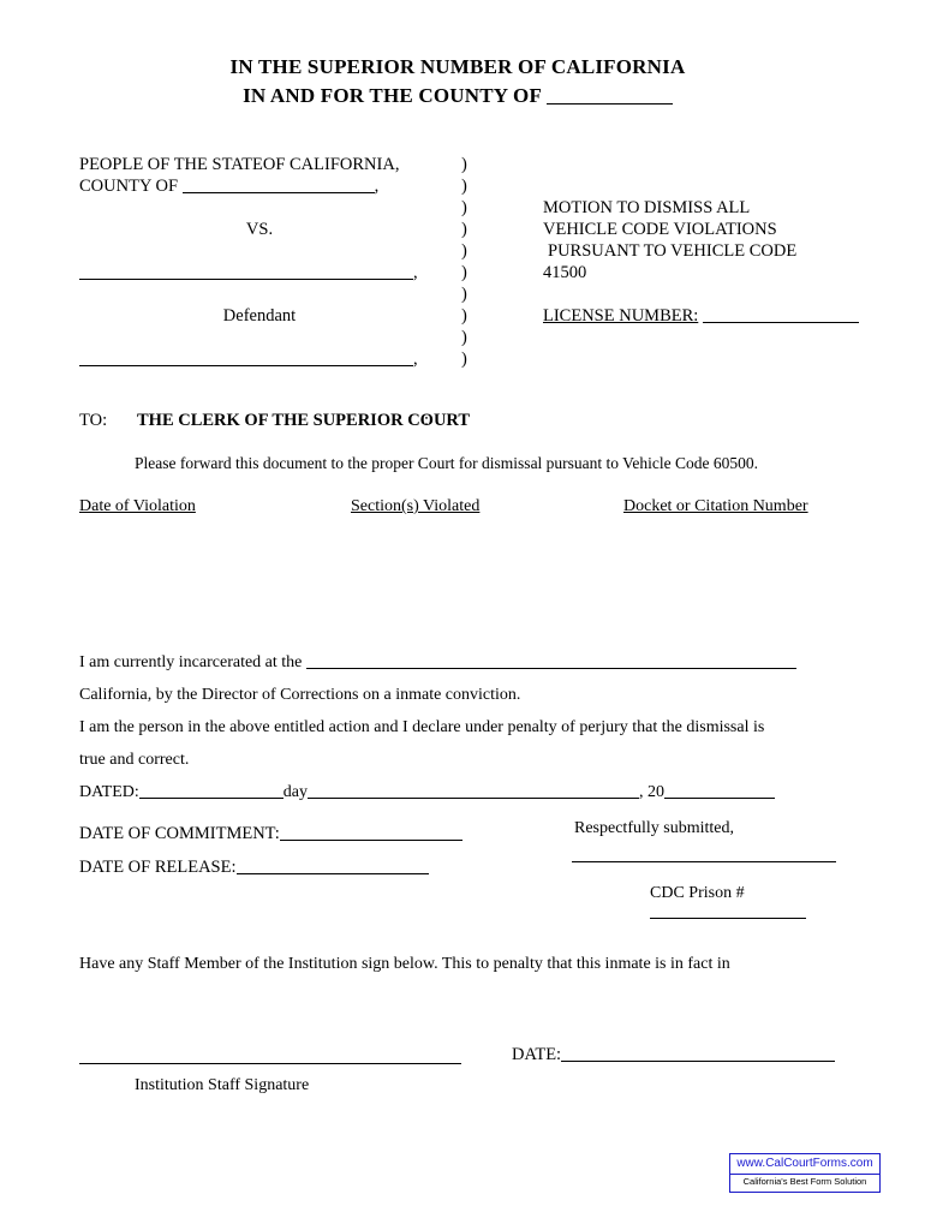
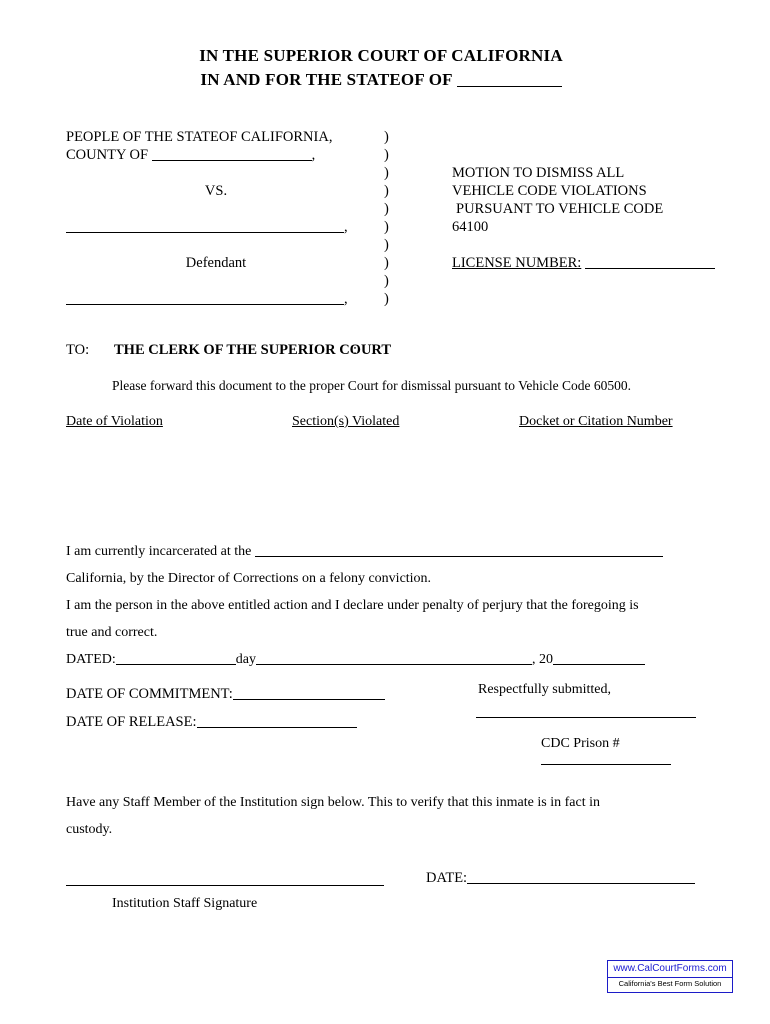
- IN THE SUPERIOR NUMBER OF CALIFORNIA
+ IN THE SUPERIOR COURT OF CALIFORNIA
- IN AND FOR THE COUNTY OF
+ IN AND FOR THE STATEOF OF
  PEOPLE OF THE STATEOF CALIFORNIA,
  )
  COUNTY OF ,
  )
  )
  MOTION TO DISMISS ALL
  VS.
  )
  VEHICLE CODE VIOLATIONS
  )
  PURSUANT TO VEHICLE CODE
  ,
  )
- 41500
+ 64100
  )
  Defendant
  )
  LICENSE NUMBER:
  )
  ,
  )
  TO:
  THE CLERK OF THE SUPERIOR COURT
  :
  Please forward this document to the proper Court for dismissal pursuant to Vehicle Code 60500.
  Date of Violation
  Section(s) Violated
  Docket or Citation Number
  I am currently incarcerated at the
- California, by the Director of Corrections on a inmate conviction.
+ California, by the Director of Corrections on a felony conviction.
- I am the person in the above entitled action and I declare under penalty of perjury that the dismissal is
+ I am the person in the above entitled action and I declare under penalty of perjury that the foregoing is
  true and correct.
  DATED: day , 20
  DATE OF COMMITMENT:
  DATE OF RELEASE:
  Respectfully submitted,
  CDC Prison #
- Have any Staff Member of the Institution sign below. This to penalty that this inmate is in fact in
+ Have any Staff Member of the Institution sign below. This to verify that this inmate is in fact in
+ custody.
  Institution Staff Signature
  DATE:
  www.CalCourtForms.com
  California's Best Form Solution
